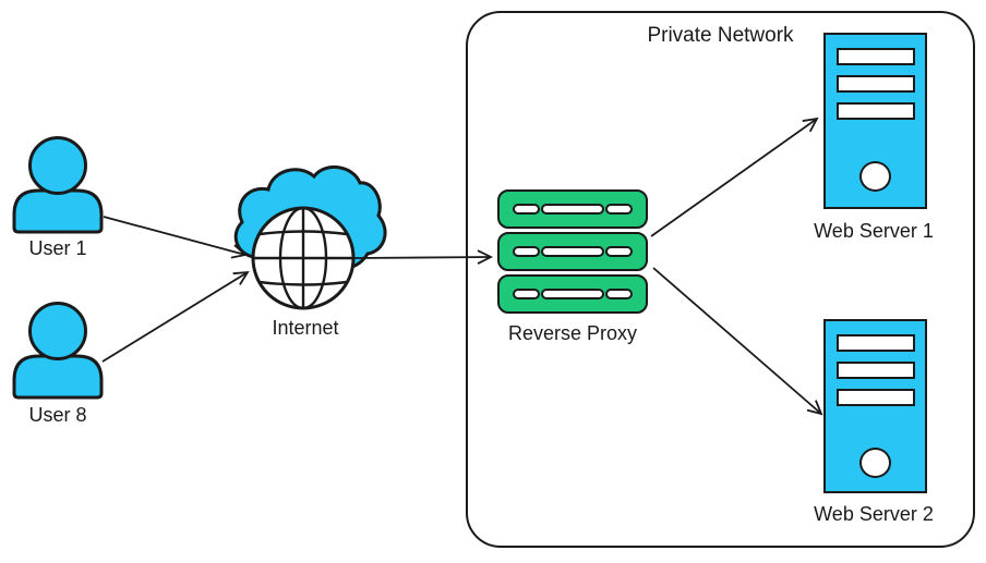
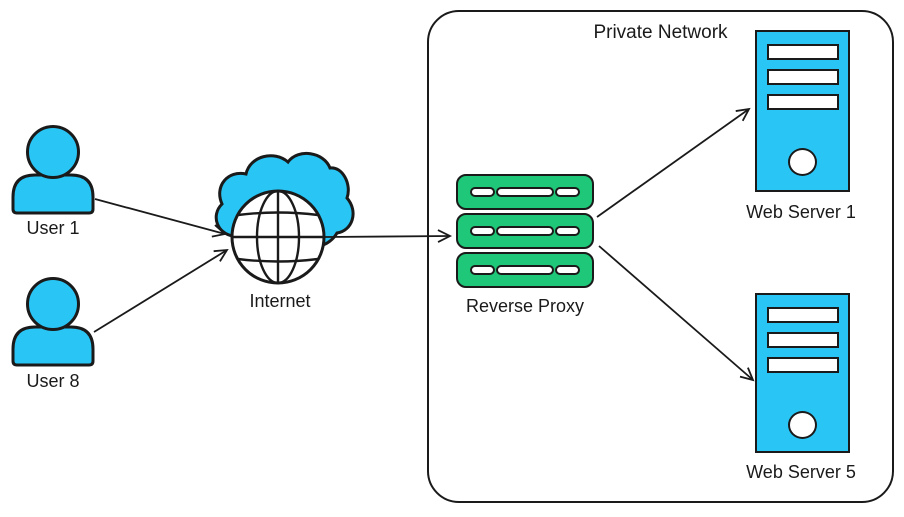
  Private Network
  User 1
  User 8
  Internet
  Reverse Proxy
  Web Server 1
- Web Server 2
+ Web Server 5
